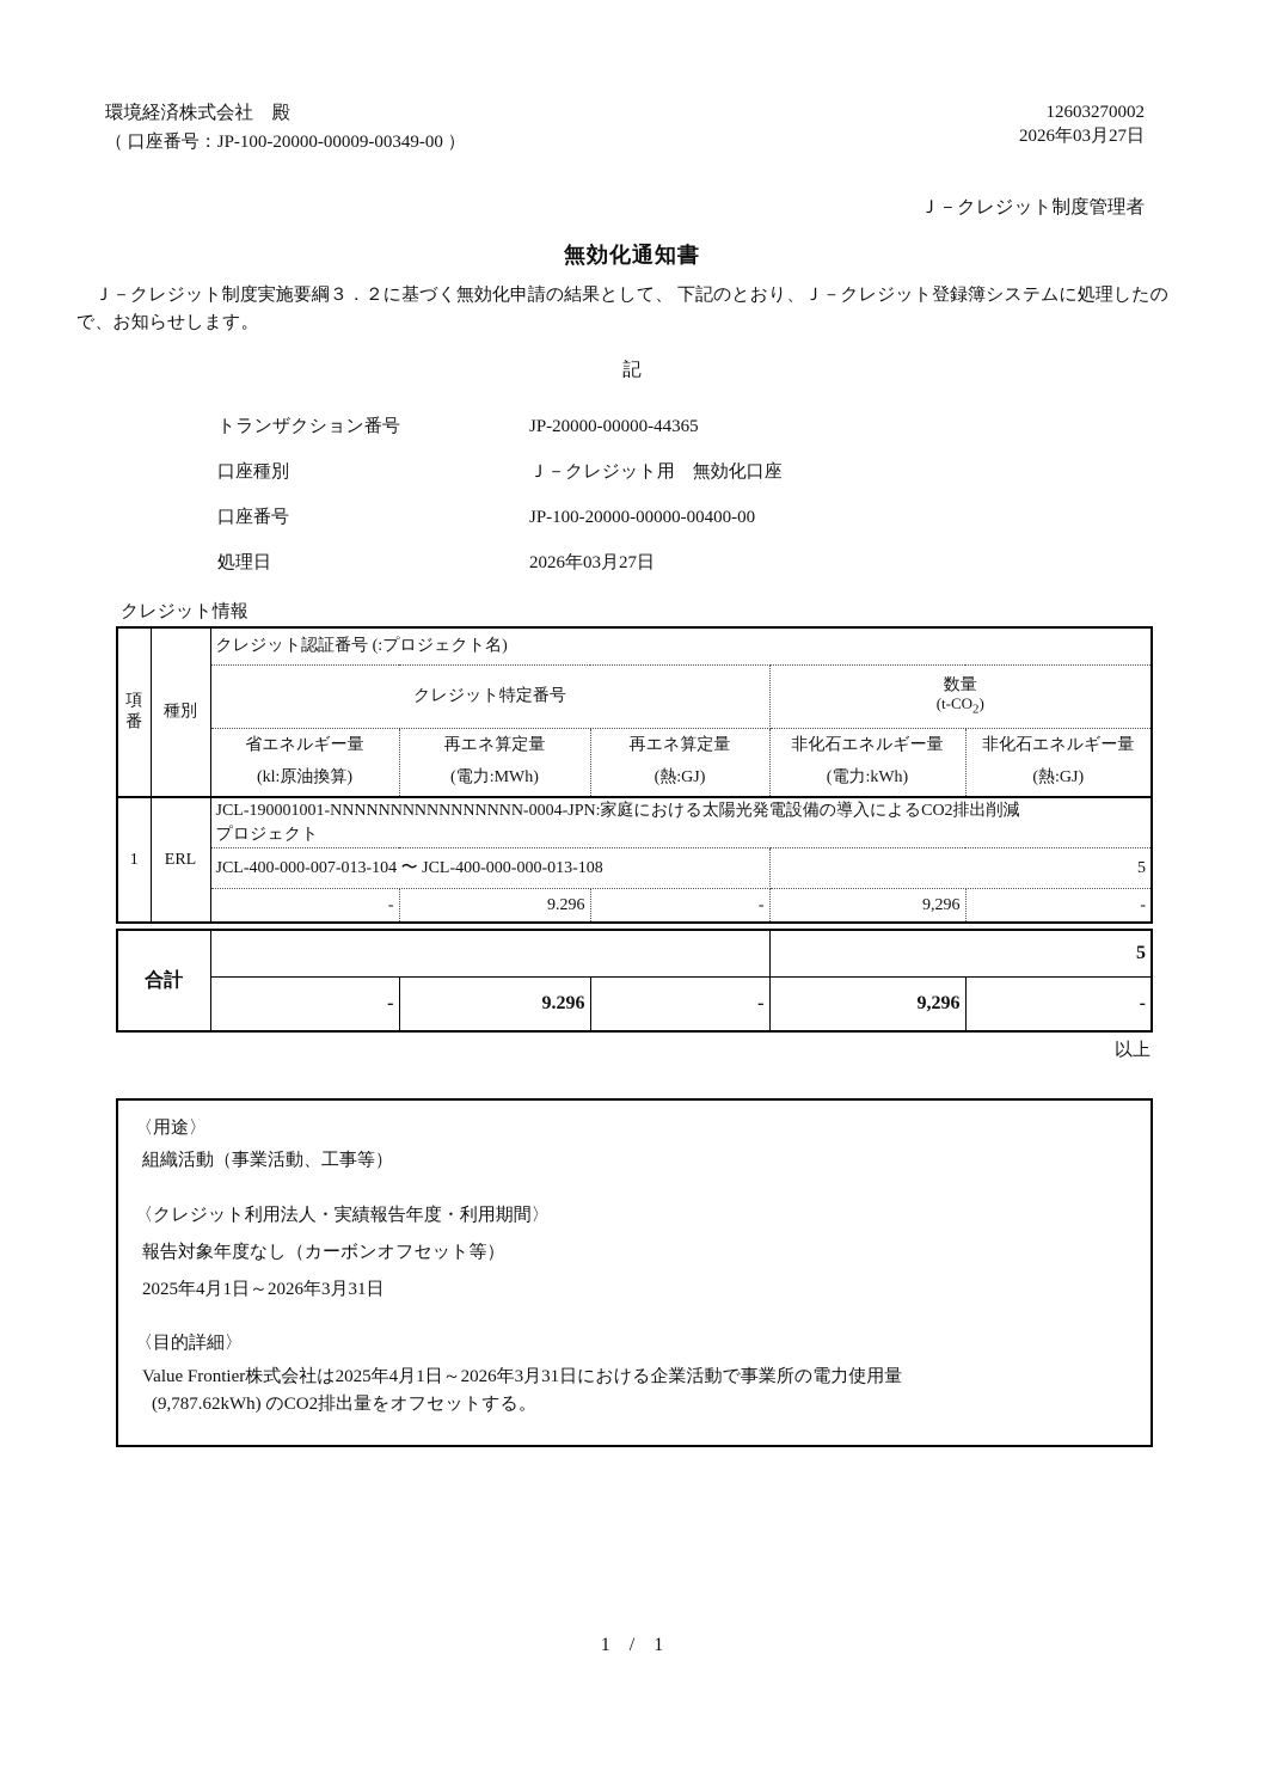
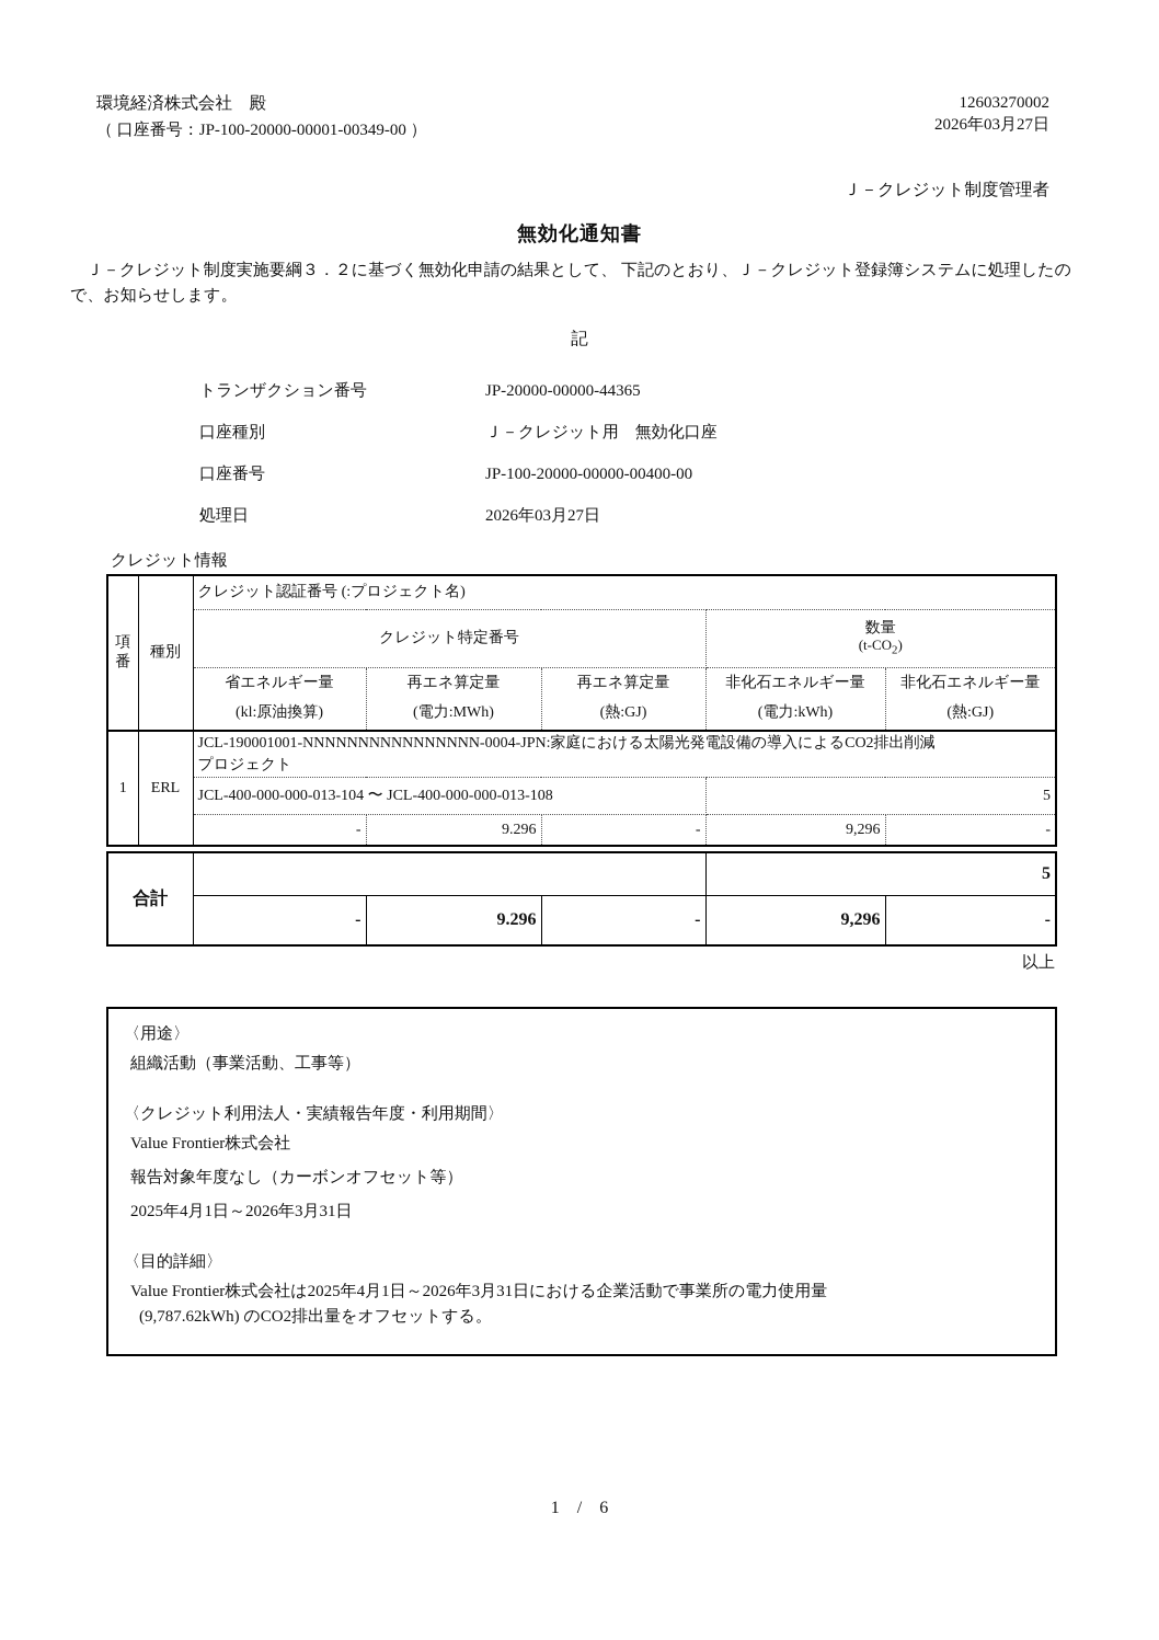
  環境経済株式会社 殿
- （ 口座番号：JP-100-20000-00009-00349-00 ）
+ （ 口座番号：JP-100-20000-00001-00349-00 ）
  12603270002
  2026年03月27日
  Ｊ－クレジット制度管理者
  無効化通知書
  Ｊ－クレジット制度実施要綱３．２に基づく無効化申請の結果として、 下記のとおり、Ｊ－クレジット登録簿システムに処理したので、お知らせします。
  記
  トランザクション番号
  JP-20000-00000-44365
  口座種別
  Ｊ－クレジット用 無効化口座
  口座番号
  JP-100-20000-00000-00400-00
  処理日
  2026年03月27日
  クレジット情報
  項番	種別	クレジット認証番号 (:プロジェクト名)
  クレジット特定番号	数量 (t-CO2)
  省エネルギー量(kl:原油換算)	再エネ算定量(電力:MWh)	再エネ算定量(熱:GJ)	非化石エネルギー量(電力:kWh)	非化石エネルギー量(熱:GJ)
  1	ERL	JCL-190001001-NNNNNNNNNNNNNNNN-0004-JPN:家庭における太陽光発電設備の導入によるCO2排出削減 プロジェクト
- JCL-400-000-007-013-104 〜 JCL-400-000-000-013-108	5
+ JCL-400-000-000-013-104 〜 JCL-400-000-000-013-108	5
  -	9.296	-	9,296	-
  合計		5
  -	9.296	-	9,296	-
  以上
  〈用途〉
  組織活動（事業活動、工事等）
  〈クレジット利用法人・実績報告年度・利用期間〉
+ Value Frontier株式会社
  報告対象年度なし（カーボンオフセット等）
  2025年4月1日～2026年3月31日
  〈目的詳細〉
  Value Frontier株式会社は2025年4月1日～2026年3月31日における企業活動で事業所の電力使用量
  (9,787.62kWh) のCO2排出量をオフセットする。
- 1 / 1
+ 1 / 6
